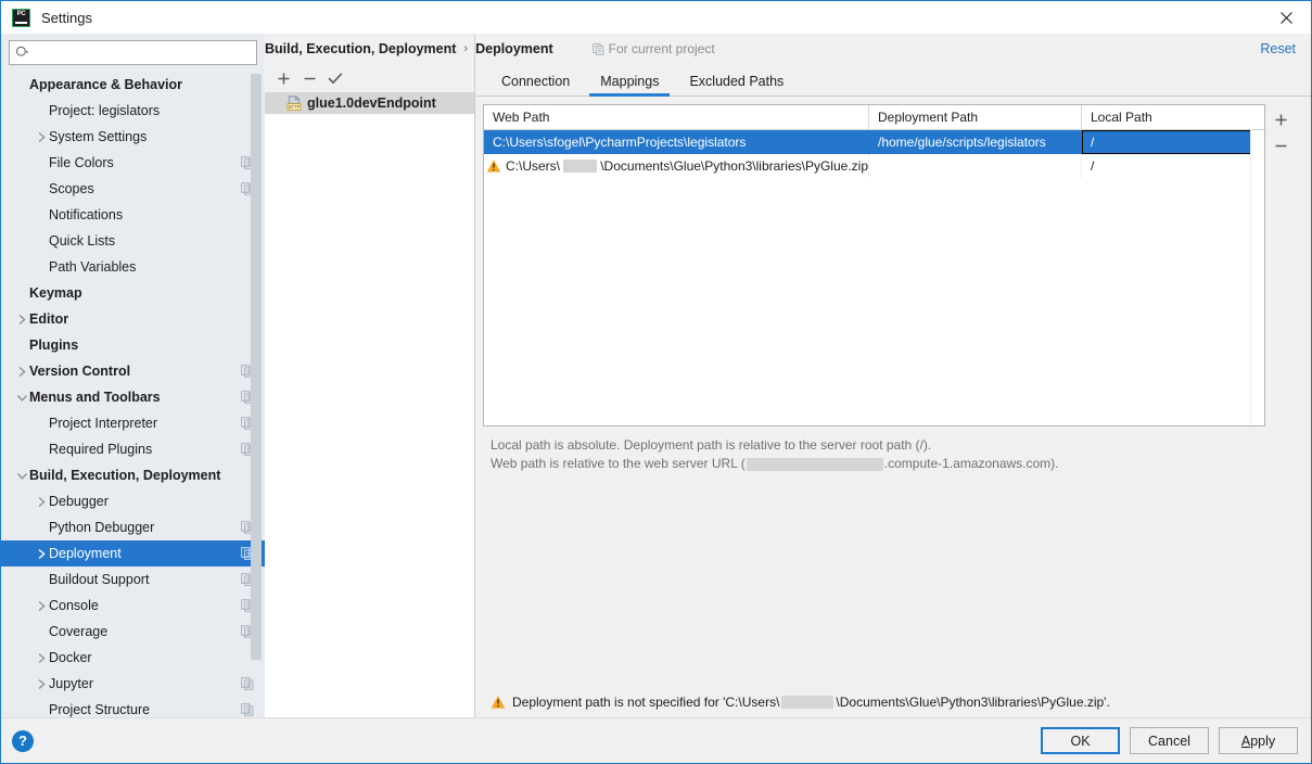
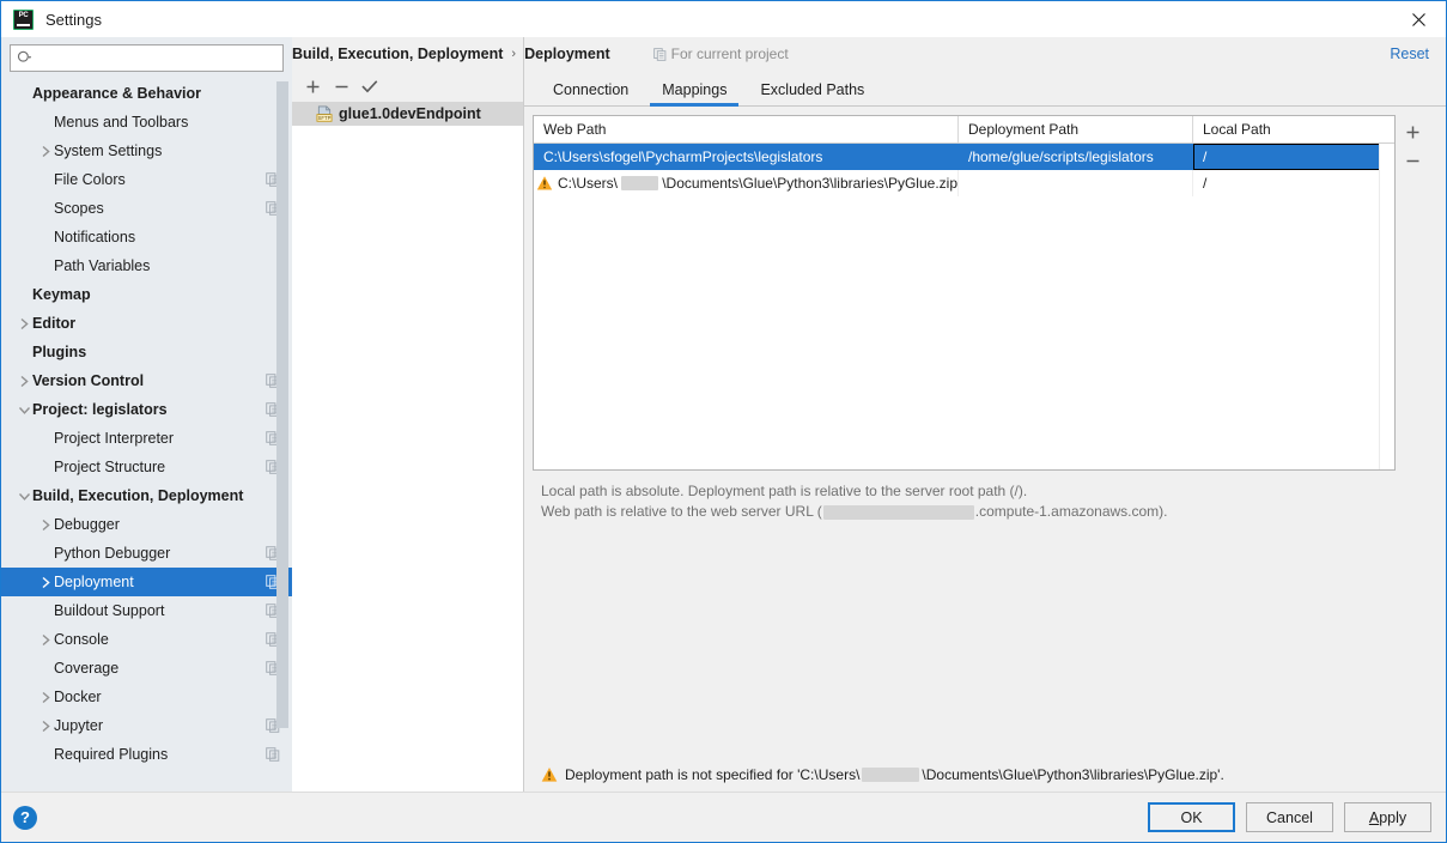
  Settings
  Appearance & Behavior
- Project: legislators
+ Menus and Toolbars
  System Settings
  File Colors
  Scopes
  Notifications
- Quick Lists
  Path Variables
  Keymap
  Editor
  Plugins
  Version Control
- Menus and Toolbars
+ Project: legislators
  Project Interpreter
- Required Plugins
+ Project Structure
  Build, Execution, Deployment
  Debugger
  Python Debugger
  Deployment
  Buildout Support
  Console
  Coverage
  Docker
  Jupyter
- Project Structure
+ Required Plugins
  glue1.0devEndpoint
  Build, Execution, Deployment
  ›
  Deployment
  For current project
  Reset
  Connection
  Mappings
  Excluded Paths
  Web Path
  Deployment Path
  Local Path
  C:\Users\sfogel\PycharmProjects\legislators
  /home/glue/scripts/legislators
  /
  C:\Users\
  \Documents\Glue\Python3\libraries\PyGlue.zip
  /
  Local path is absolute. Deployment path is relative to the server root path (/).
  Web path is relative to the web server URL (
  .compute-1.amazonaws.com).
  Deployment path is not specified for 'C:\Users\
  \Documents\Glue\Python3\libraries\PyGlue.zip'.
  ?
  OK
  Cancel
  A
  pply
